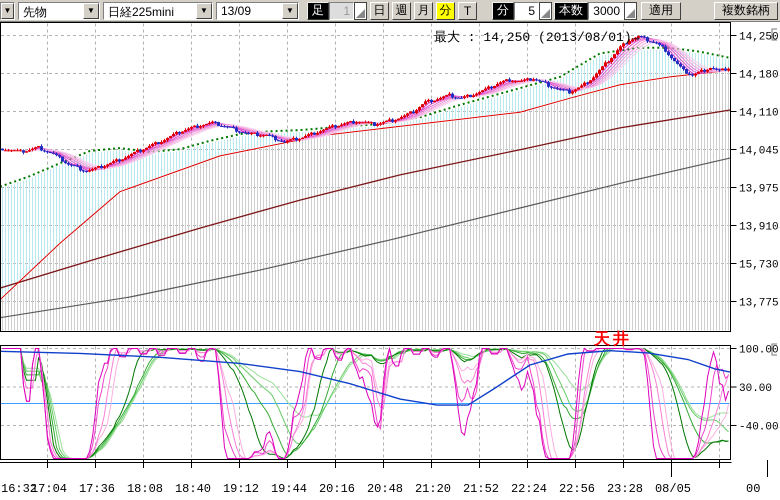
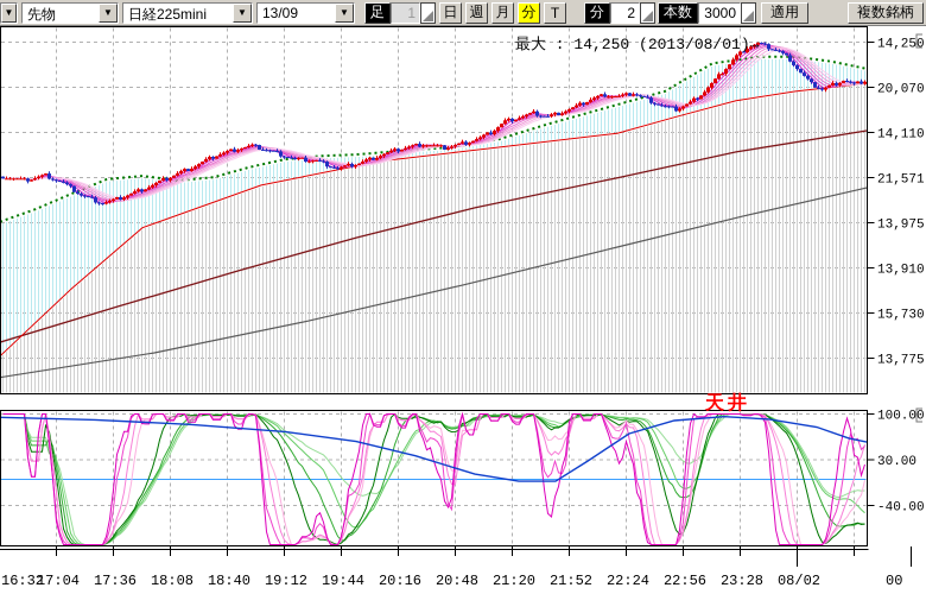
  14,250
- 14,180
+ 20,070
  14,110
- 14,045
+ 21,571
  13,975
  13,910
  15,730
  13,775
  100.00
  30.00
  -40.00
  16:32
  17:04
  17:36
  18:08
  18:40
  19:12
  19:44
  20:16
  20:48
  21:20
  21:52
  22:24
  22:56
  23:28
- 08/05
+ 08/02
  00
  最大 : 14,250 (2013/08/01)→
  天井
  ▼
  先物
  ▼
  日経225mini
  ▼
  13/09
  ▼
  足
  1
  日
  週
  月
  分
  T
  分
- 5
+ 2
  本数
  3000
  適用
  複数銘柄
